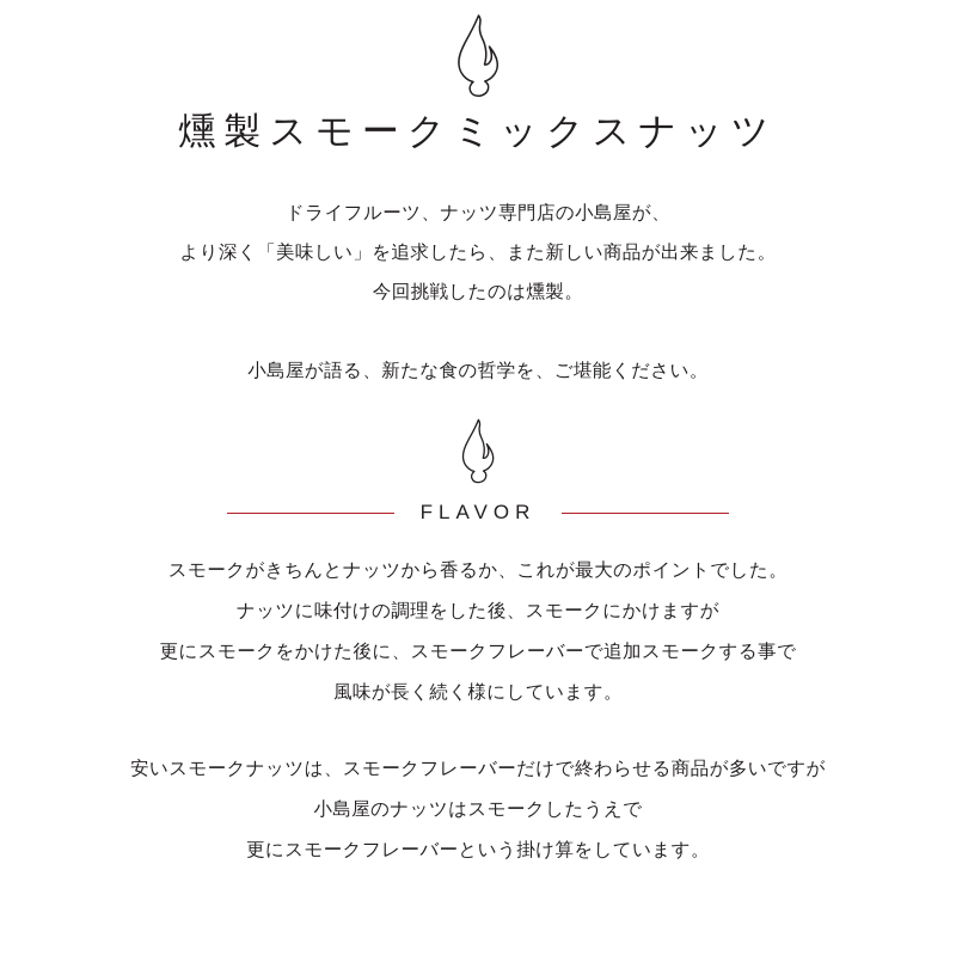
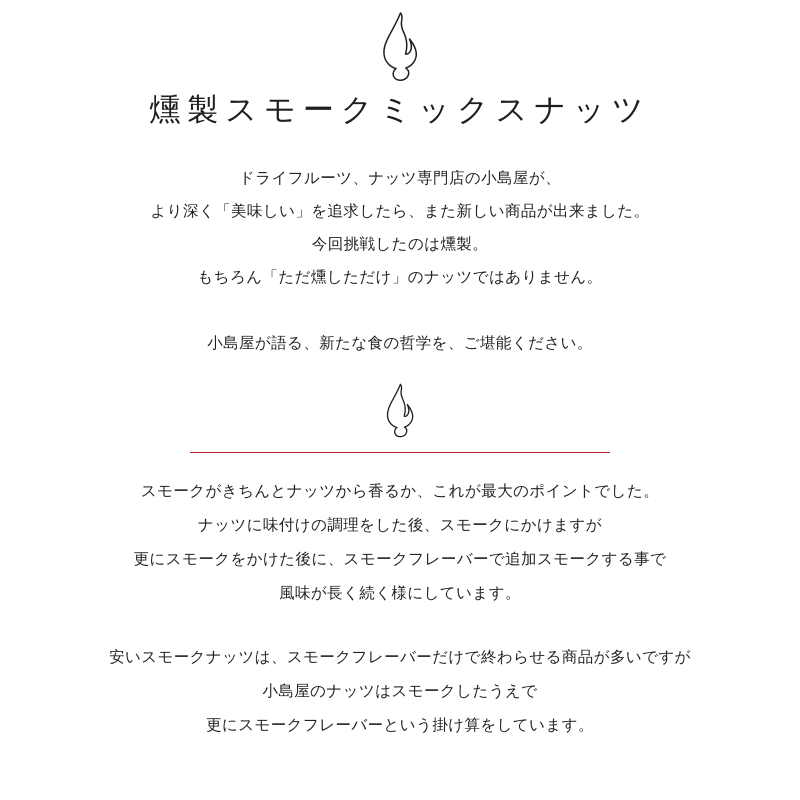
  燻製スモークミックスナッツ
  ドライフルーツ、ナッツ専門店の小島屋が、
  より深く「美味しい」を追求したら、また新しい商品が出来ました。
  今回挑戦したのは燻製。
+ もちろん「ただ燻しただけ」のナッツではありません。
  小島屋が語る、新たな食の哲学を、ご堪能ください。
- FLAVOR
  スモークがきちんとナッツから香るか、これが最大のポイントでした。
  ナッツに味付けの調理をした後、スモークにかけますが
  更にスモークをかけた後に、スモークフレーバーで追加スモークする事で
  風味が長く続く様にしています。
  安いスモークナッツは、スモークフレーバーだけで終わらせる商品が多いですが
  小島屋のナッツはスモークしたうえで
  更にスモークフレーバーという掛け算をしています。
